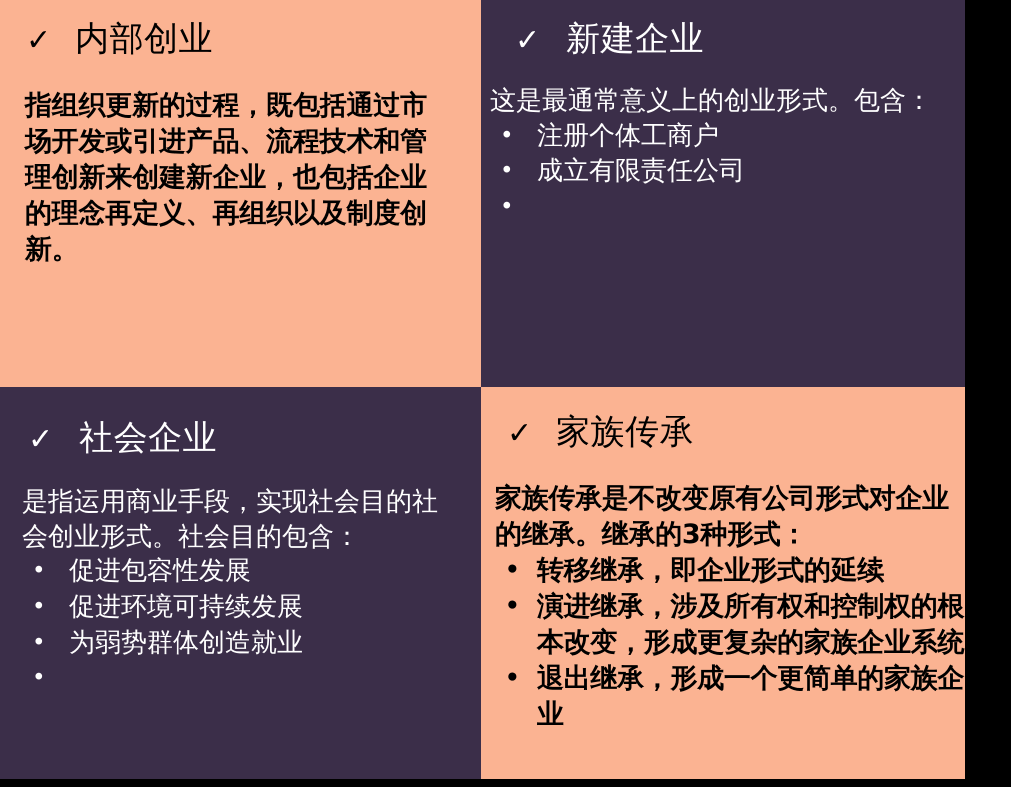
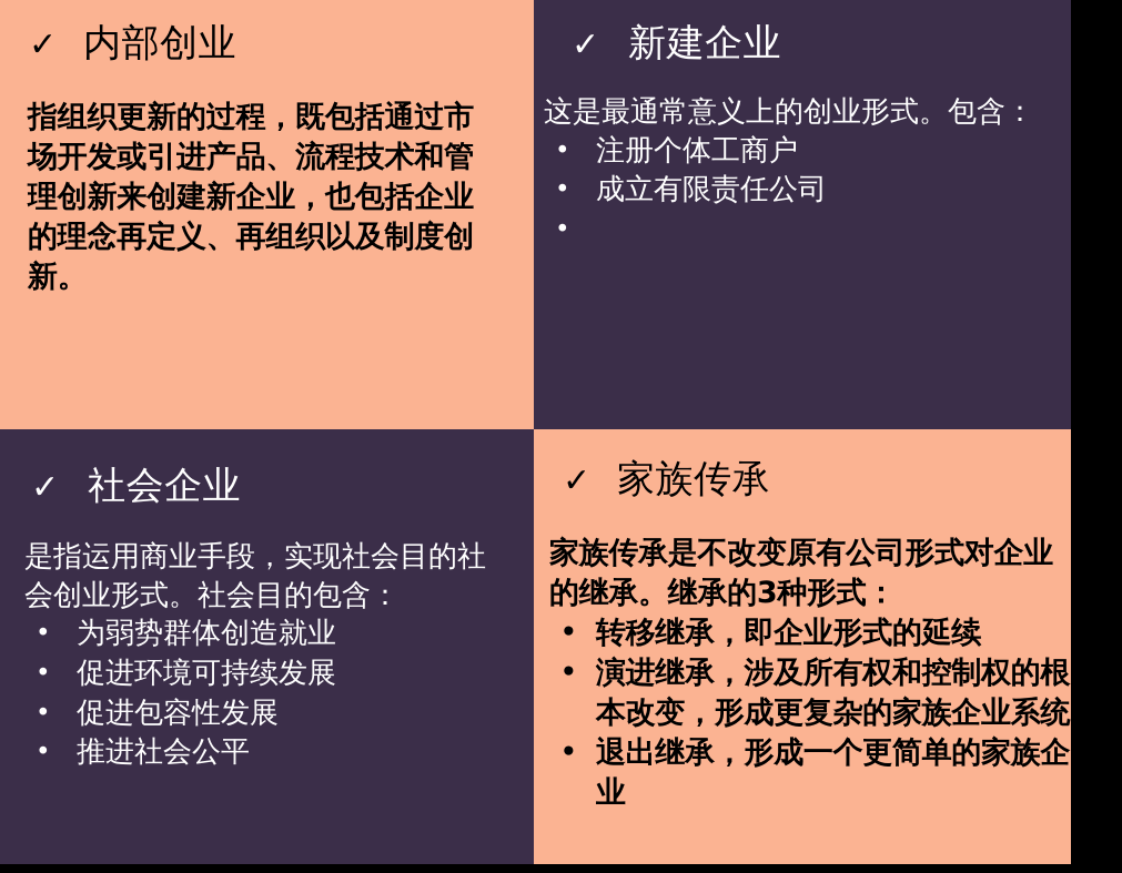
  ✓
  内部创业
  指组织更新的过程，既包括通过市场开发或引进产品、流程技术和管理创新来创建新企业，也包括企业的理念再定义、再组织以及制度创新。
  ✓
  新建企业
  这是最通常意义上的创业形式。包含：
  •
  注册个体工商户
  •
  成立有限责任公司
  •
  ✓
  社会企业
  是指运用商业手段，实现社会目的社会创业形式。社会目的包含：
  •
- 促进包容性发展
+ 为弱势群体创造就业
  •
  促进环境可持续发展
  •
- 为弱势群体创造就业
+ 促进包容性发展
  •
+ 推进社会公平
  ✓
  家族传承
  家族传承是不改变原有公司形式对企业的继承。继承的3种形式：
  •
  转移继承，即企业形式的延续
  •
  演进继承，涉及所有权和控制权的根本改变，形成更复杂的家族企业系统
  •
  退出继承，形成一个更简单的家族企业
